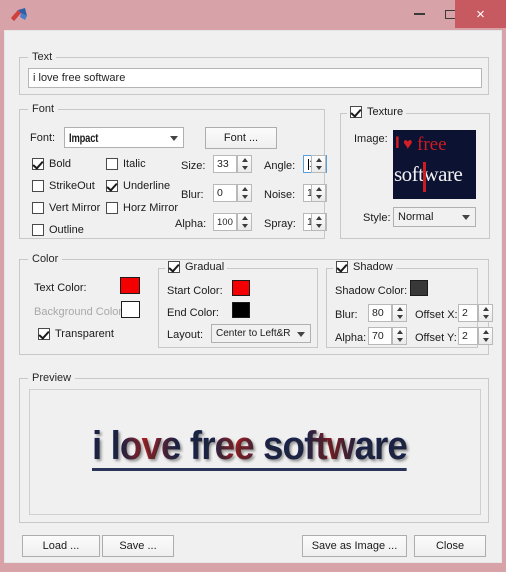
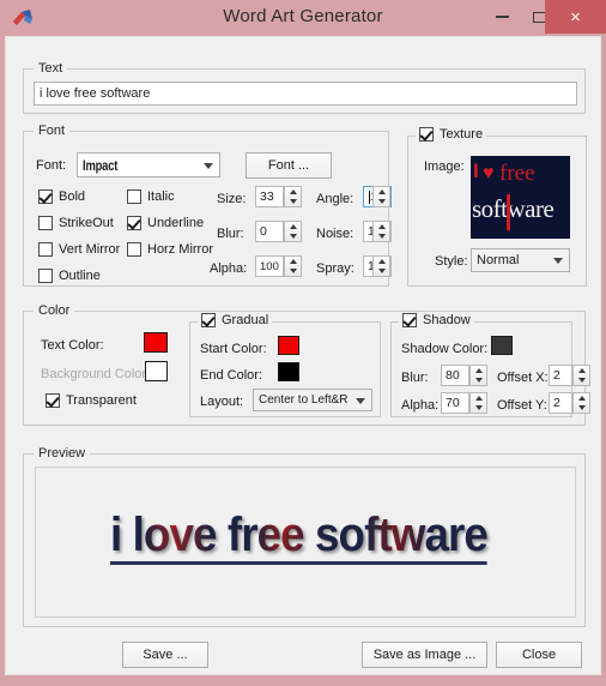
+ Word Art Generator
  ×
  Text
  i love free software
  Font
  Font:
  Impact
  Font ...
  Bold
  StrikeOut
  Vert Mirror
  Outline
  Italic
  Underline
  Horz Mirror
  Size:
  33
  Angle:
  Blur:
  0
  Noise:
  1
  Alpha:
  100
  Spray:
  1
  Texture
  Image:
  I
  ♥
  free
  software
  Style:
  Normal
  Color
  Text Color:
  Background Colo
  Transparent
  Gradual
  Start Color:
  End Color:
  Layout:
  Center to Left&R
  Shadow
  Shadow Color:
  Blur:
  80
  Offset X:
  2
  Alpha:
  70
  Offset Y:
  2
  Preview
  i love free software
- Load ...
  Save ...
  Save as Image ...
  Close
